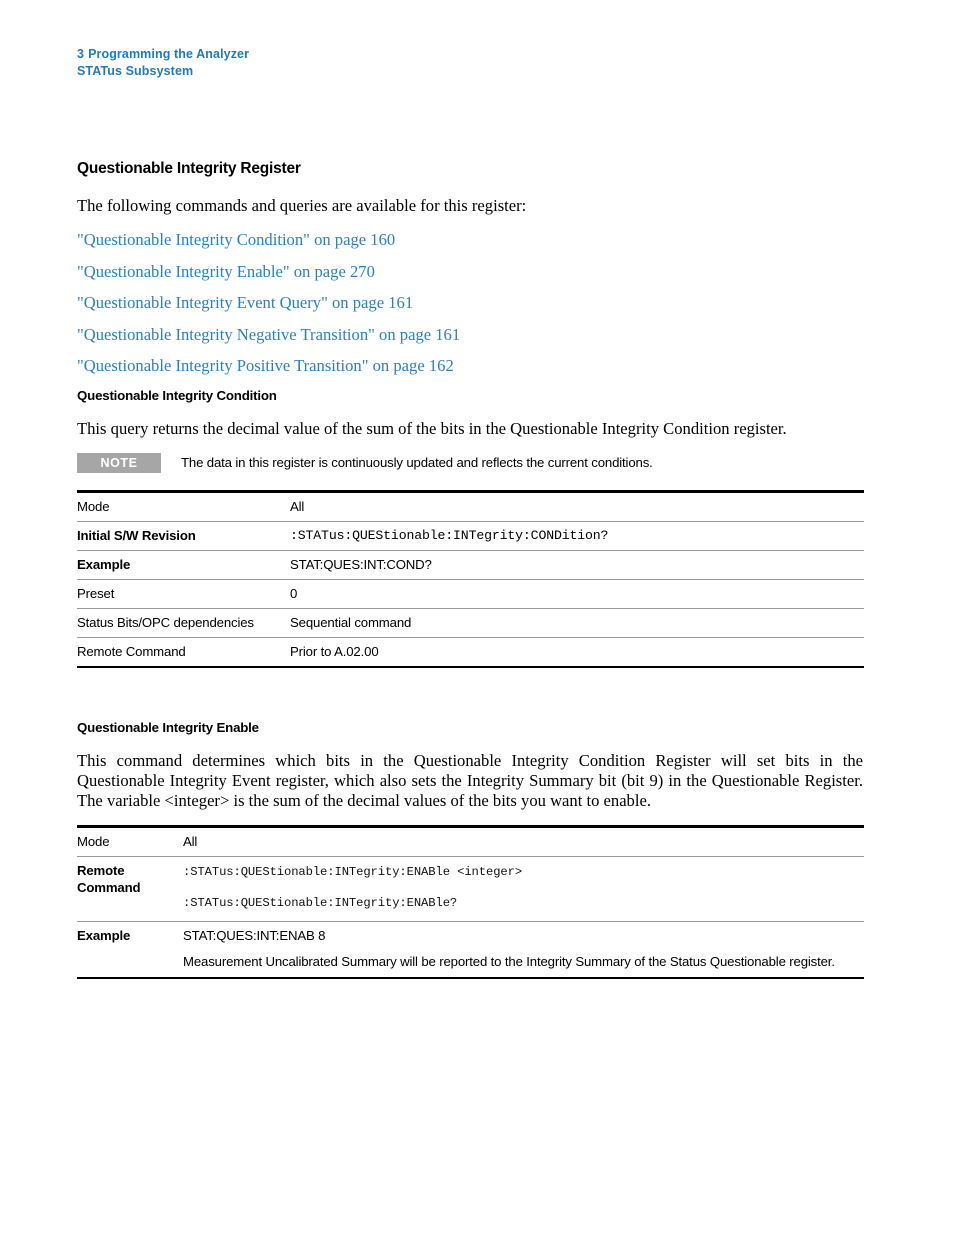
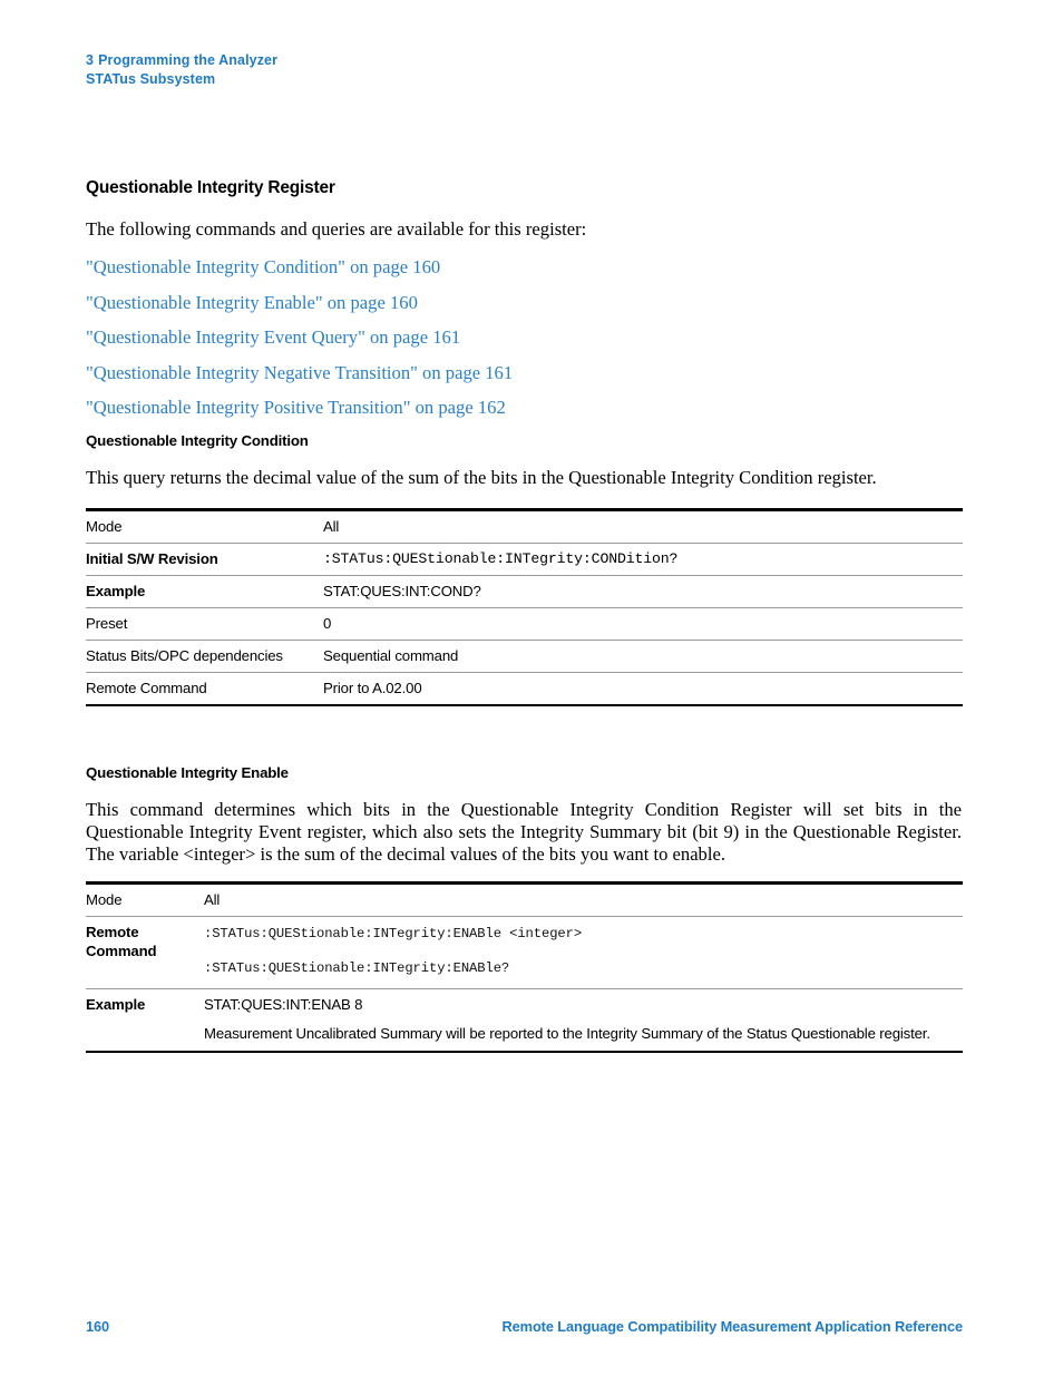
  3 Programming the Analyzer
  STATus Subsystem
  Questionable Integrity Register
  The following commands and queries are available for this register:
  "Questionable Integrity Condition" on page 160
- "Questionable Integrity Enable" on page 270
+ "Questionable Integrity Enable" on page 160
  "Questionable Integrity Event Query" on page 161
  "Questionable Integrity Negative Transition" on page 161
  "Questionable Integrity Positive Transition" on page 162
  Questionable Integrity Condition
  This query returns the decimal value of the sum of the bits in the Questionable Integrity Condition register.
- NOTE
- The data in this register is continuously updated and reflects the current conditions.
  Mode	All
  Initial S/W Revision	:STATus:QUEStionable:INTegrity:CONDition?
  Example	STAT:QUES:INT:COND?
  Preset	0
  Status Bits/OPC dependencies	Sequential command
  Remote Command	Prior to A.02.00
  Questionable Integrity Enable
  This command determines which bits in the Questionable Integrity Condition Register will set bits in the Questionable Integrity Event register, which also sets the Integrity Summary bit (bit 9) in the Questionable Register. The variable <integer> is the sum of the decimal values of the bits you want to enable.
  Mode	All
  Remote Command	:STATus:QUEStionable:INTegrity:ENABle <integer> :STATus:QUEStionable:INTegrity:ENABle?
  Example	STAT:QUES:INT:ENAB 8 Measurement Uncalibrated Summary will be reported to the Integrity Summary of the Status Questionable register.
+ 160
+ Remote Language Compatibility Measurement Application Reference
